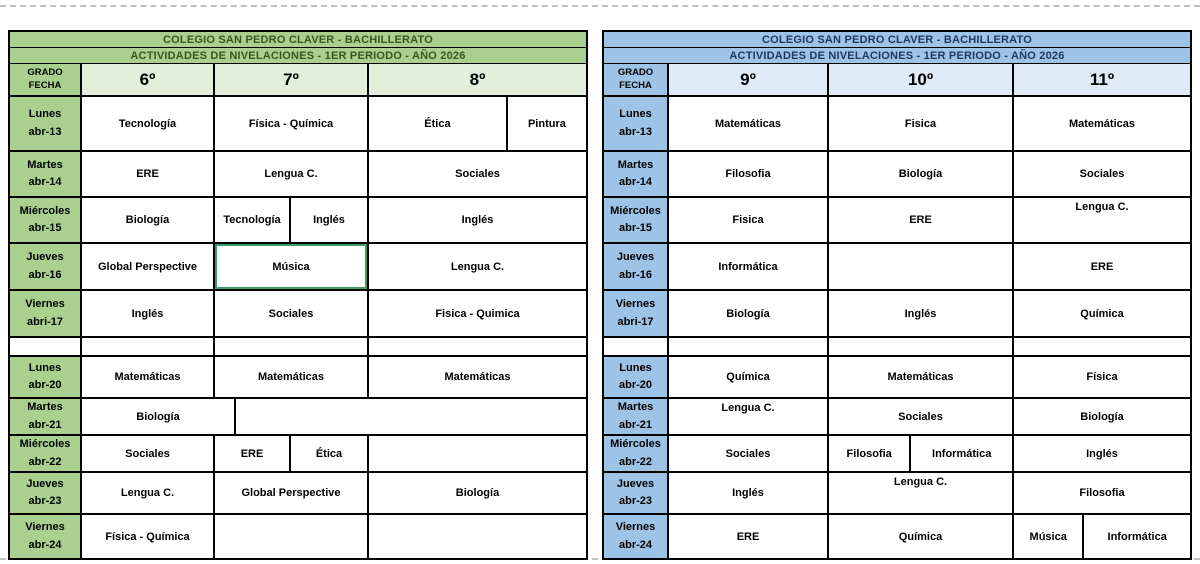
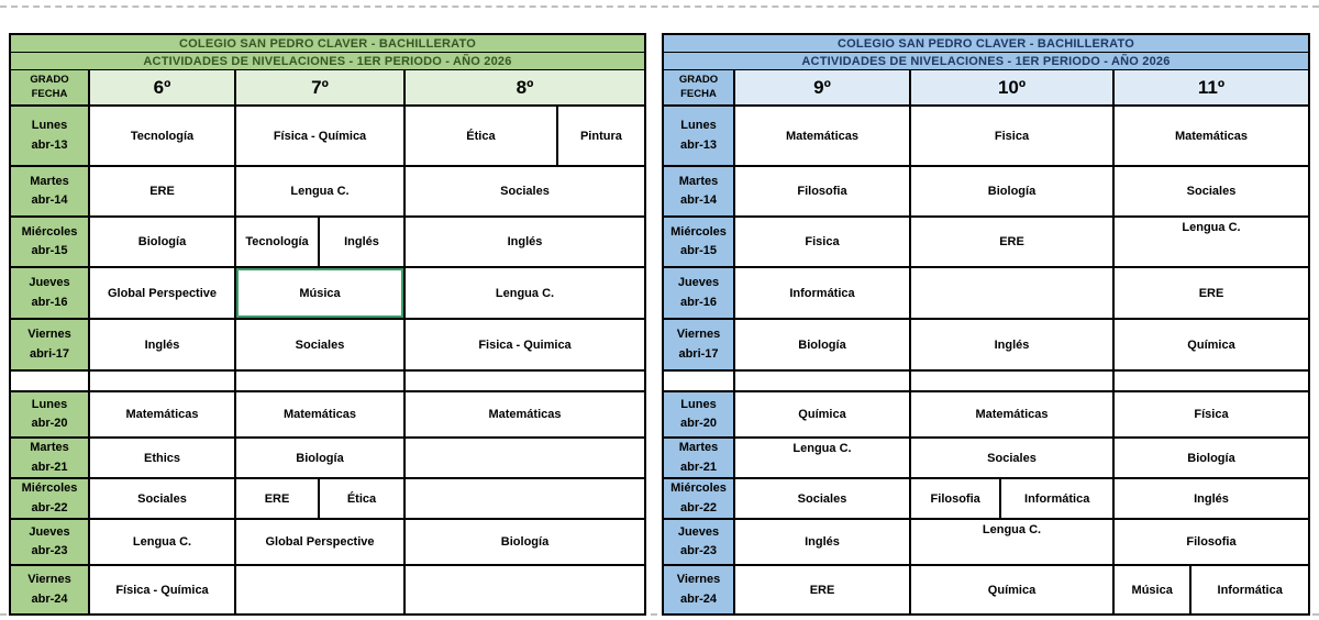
  COLEGIO SAN PEDRO CLAVER - BACHILLERATO
  ACTIVIDADES DE NIVELACIONES - 1ER PERIODO - AÑO 2026
  GRADO
  FECHA
  6º
  7º
  8º
  Lunes
  abr-13
  Tecnología
  Física - Química
  Ética
  Pintura
  Martes
  abr-14
  ERE
  Lengua C.
  Sociales
  Miércoles
  abr-15
  Biología
  Tecnología
  Inglés
  Inglés
  Jueves
  abr-16
  Global Perspective
  Música
  Lengua C.
  Viernes
  abri-17
  Inglés
  Sociales
  Fisica - Quimica
  Lunes
  abr-20
  Matemáticas
  Matemáticas
  Matemáticas
  Martes
  abr-21
+ Ethics
  Biología
  Miércoles
  abr-22
  Sociales
  ERE
  Ética
  Jueves
  abr-23
  Lengua C.
  Global Perspective
  Biología
  Viernes
  abr-24
  Física - Química
  COLEGIO SAN PEDRO CLAVER - BACHILLERATO
  ACTIVIDADES DE NIVELACIONES - 1ER PERIODO - AÑO 2026
  GRADO
  FECHA
  9º
  10º
  11º
  Lunes
  abr-13
  Matemáticas
  Fisica
  Matemáticas
  Martes
  abr-14
  Filosofia
  Biología
  Sociales
  Miércoles
  abr-15
  Fisica
  ERE
  Lengua C.
  Jueves
  abr-16
  Informática
  ERE
  Viernes
  abri-17
  Biología
  Inglés
  Química
  Lunes
  abr-20
  Química
  Matemáticas
  Física
  Martes
  abr-21
  Lengua C.
  Sociales
  Biología
  Miércoles
  abr-22
  Sociales
  Filosofia
  Informática
  Inglés
  Jueves
  abr-23
  Inglés
  Lengua C.
  Filosofia
  Viernes
  abr-24
  ERE
  Química
  Música
  Informática
